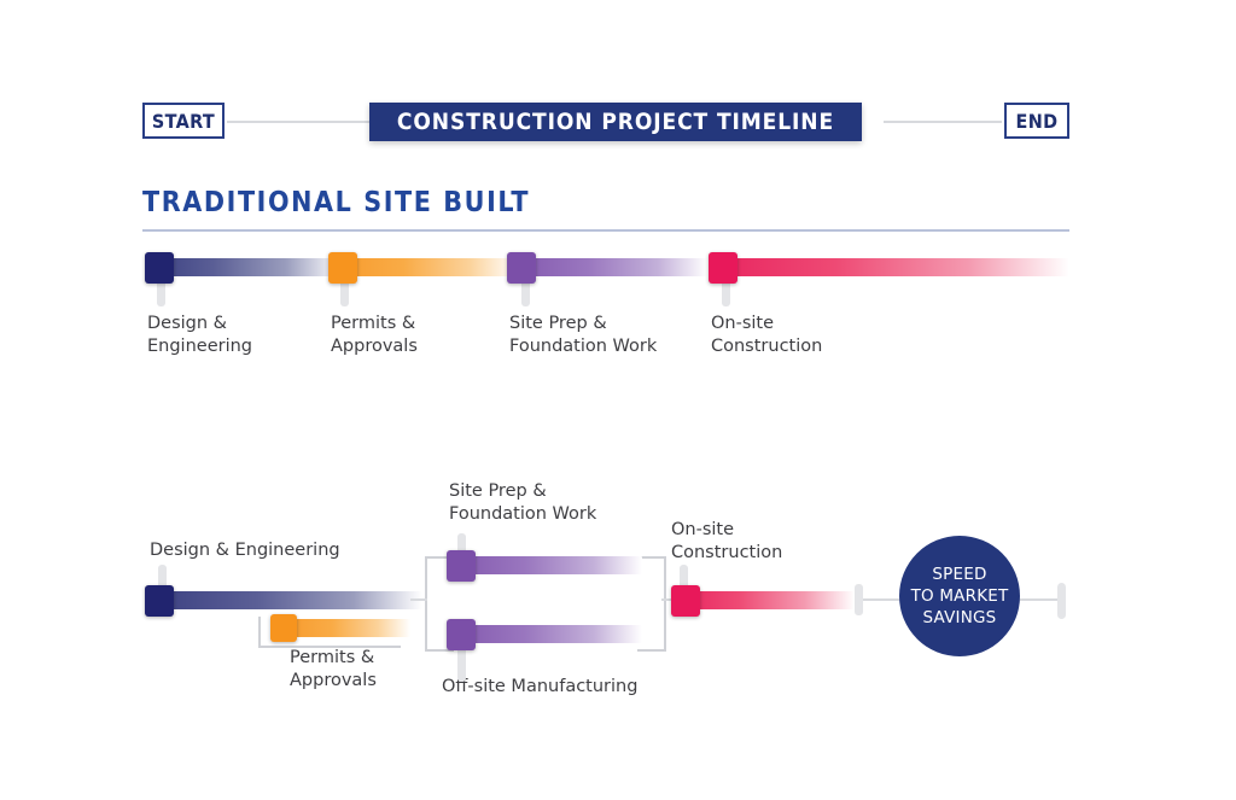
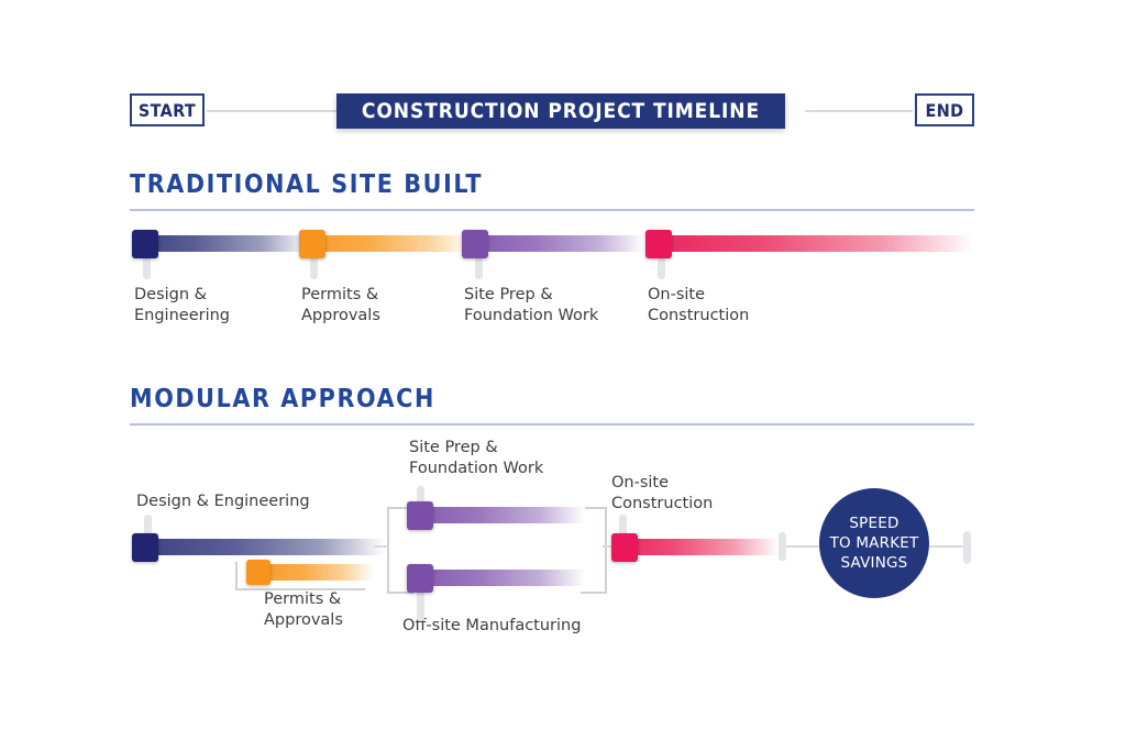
  START
  CONSTRUCTION PROJECT TIMELINE
  END
  TRADITIONAL SITE BUILT
  Design &
  Engineering
  Permits &
  Approvals
  Site Prep &
  Foundation Work
  On-site
  Construction
+ MODULAR APPROACH
  Design & Engineering
  Permits &
  Approvals
  Site Prep &
  Foundation Work
  Off-site Manufacturing
  On-site
  Construction
  SPEED
  TO MARKET
  SAVINGS
